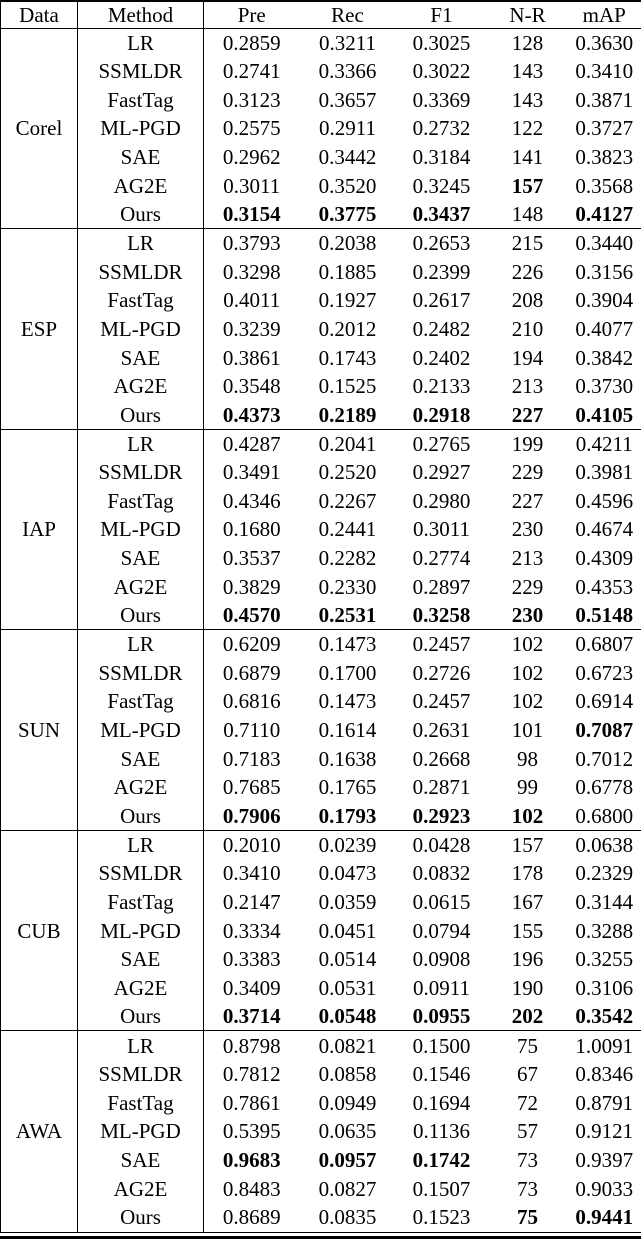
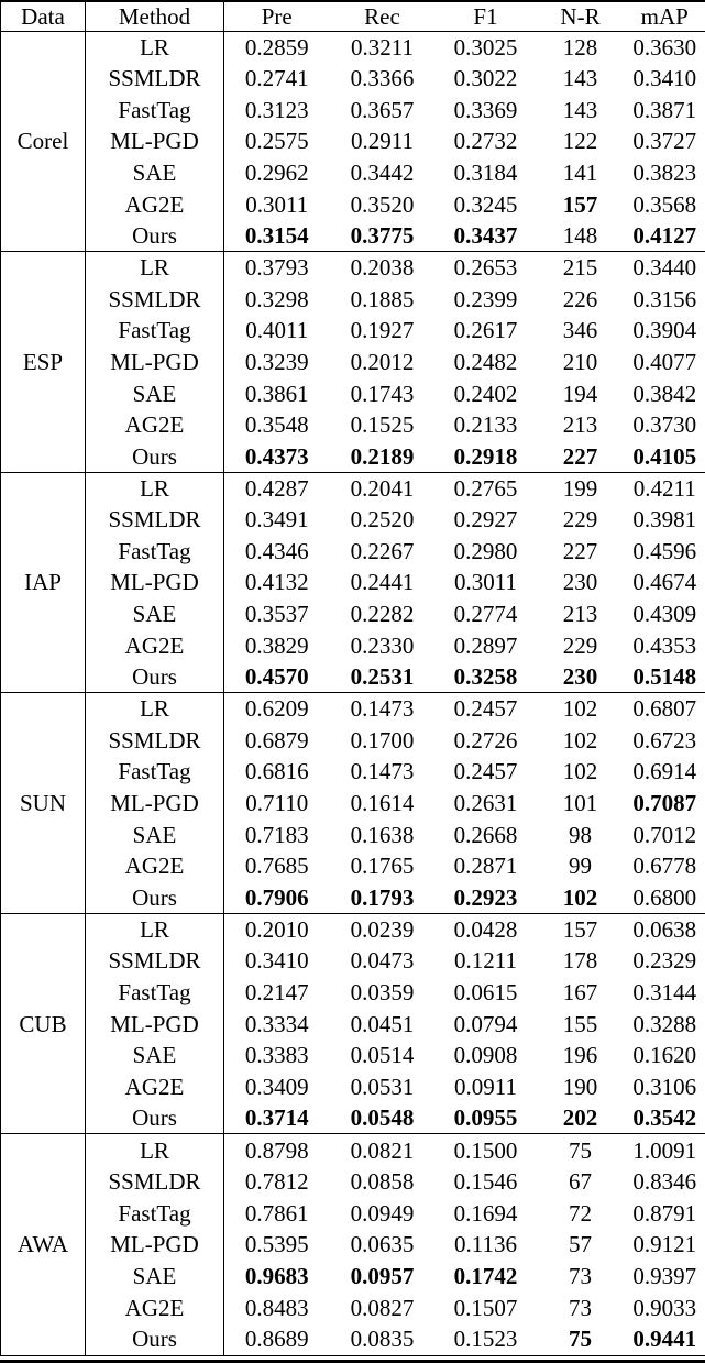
  Data	Method	Pre	Rec	F1	N-R	mAP
  Corel	LR	0.2859	0.3211	0.3025	128	0.3630
  SSMLDR	0.2741	0.3366	0.3022	143	0.3410
  FastTag	0.3123	0.3657	0.3369	143	0.3871
  ML-PGD	0.2575	0.2911	0.2732	122	0.3727
  SAE	0.2962	0.3442	0.3184	141	0.3823
  AG2E	0.3011	0.3520	0.3245	157	0.3568
  Ours	0.3154	0.3775	0.3437	148	0.4127
  ESP	LR	0.3793	0.2038	0.2653	215	0.3440
  SSMLDR	0.3298	0.1885	0.2399	226	0.3156
- FastTag	0.4011	0.1927	0.2617	208	0.3904
+ FastTag	0.4011	0.1927	0.2617	346	0.3904
  ML-PGD	0.3239	0.2012	0.2482	210	0.4077
  SAE	0.3861	0.1743	0.2402	194	0.3842
  AG2E	0.3548	0.1525	0.2133	213	0.3730
  Ours	0.4373	0.2189	0.2918	227	0.4105
  IAP	LR	0.4287	0.2041	0.2765	199	0.4211
  SSMLDR	0.3491	0.2520	0.2927	229	0.3981
  FastTag	0.4346	0.2267	0.2980	227	0.4596
- ML-PGD	0.1680	0.2441	0.3011	230	0.4674
+ ML-PGD	0.4132	0.2441	0.3011	230	0.4674
  SAE	0.3537	0.2282	0.2774	213	0.4309
  AG2E	0.3829	0.2330	0.2897	229	0.4353
  Ours	0.4570	0.2531	0.3258	230	0.5148
  SUN	LR	0.6209	0.1473	0.2457	102	0.6807
  SSMLDR	0.6879	0.1700	0.2726	102	0.6723
  FastTag	0.6816	0.1473	0.2457	102	0.6914
  ML-PGD	0.7110	0.1614	0.2631	101	0.7087
  SAE	0.7183	0.1638	0.2668	98	0.7012
  AG2E	0.7685	0.1765	0.2871	99	0.6778
  Ours	0.7906	0.1793	0.2923	102	0.6800
  CUB	LR	0.2010	0.0239	0.0428	157	0.0638
- SSMLDR	0.3410	0.0473	0.0832	178	0.2329
+ SSMLDR	0.3410	0.0473	0.1211	178	0.2329
  FastTag	0.2147	0.0359	0.0615	167	0.3144
  ML-PGD	0.3334	0.0451	0.0794	155	0.3288
- SAE	0.3383	0.0514	0.0908	196	0.3255
+ SAE	0.3383	0.0514	0.0908	196	0.1620
  AG2E	0.3409	0.0531	0.0911	190	0.3106
  Ours	0.3714	0.0548	0.0955	202	0.3542
  AWA	LR	0.8798	0.0821	0.1500	75	1.0091
  SSMLDR	0.7812	0.0858	0.1546	67	0.8346
  FastTag	0.7861	0.0949	0.1694	72	0.8791
  ML-PGD	0.5395	0.0635	0.1136	57	0.9121
  SAE	0.9683	0.0957	0.1742	73	0.9397
  AG2E	0.8483	0.0827	0.1507	73	0.9033
  Ours	0.8689	0.0835	0.1523	75	0.9441
